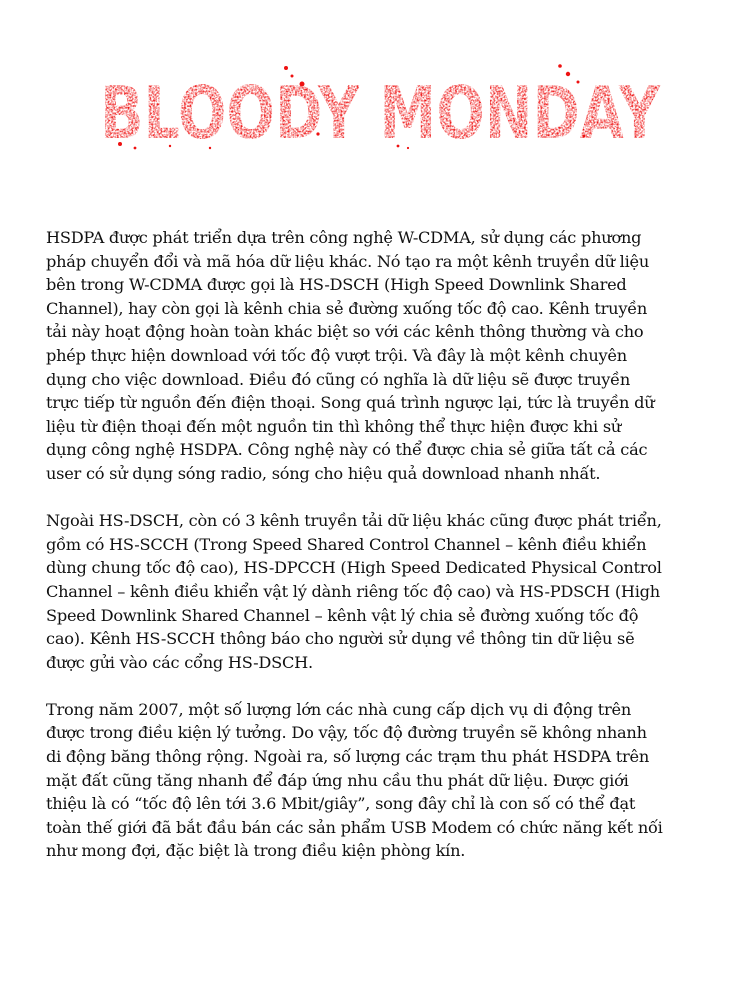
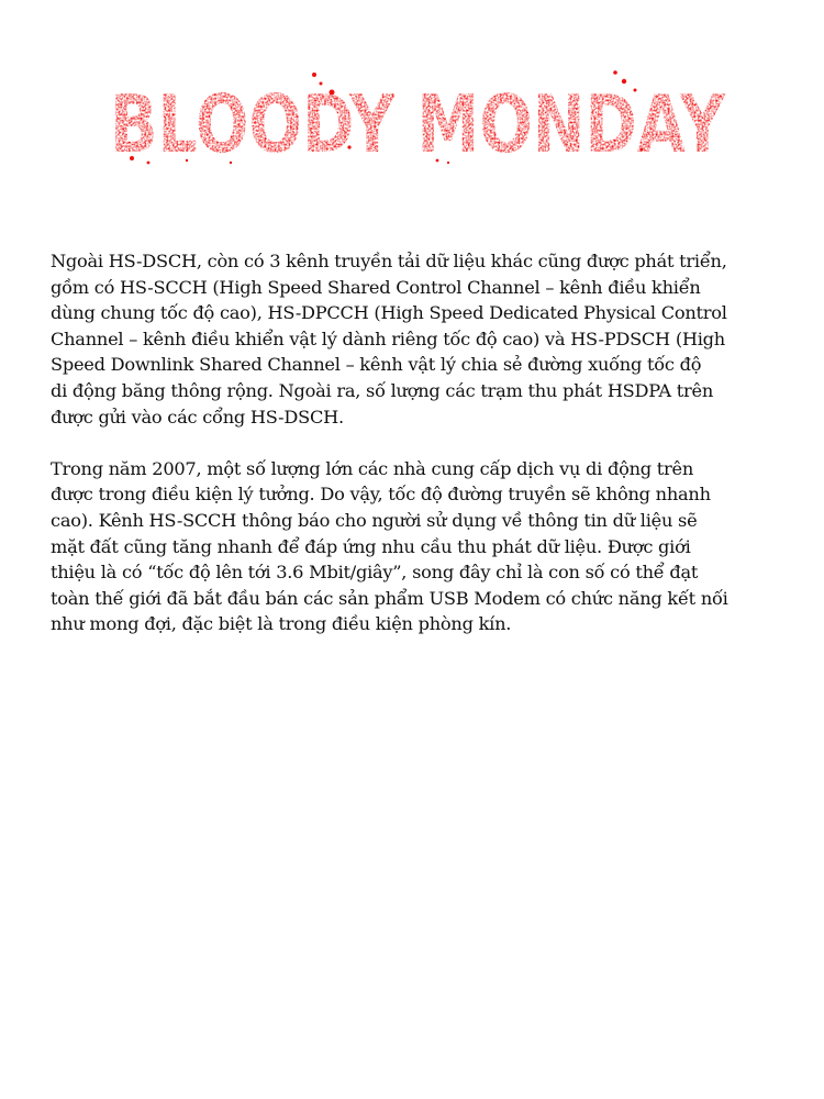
  BLOODY MONDAY
- HSDPA được phát triển dựa trên công nghệ W-CDMA, sử dụng các phương
- pháp chuyển đổi và mã hóa dữ liệu khác. Nó tạo ra một kênh truyền dữ liệu
- bên trong W-CDMA được gọi là HS-DSCH (High Speed Downlink Shared
- Channel), hay còn gọi là kênh chia sẻ đường xuống tốc độ cao. Kênh truyền
- tải này hoạt động hoàn toàn khác biệt so với các kênh thông thường và cho
- phép thực hiện download với tốc độ vượt trội. Và đây là một kênh chuyên
- dụng cho việc download. Điều đó cũng có nghĩa là dữ liệu sẽ được truyền
- trực tiếp từ nguồn đến điện thoại. Song quá trình ngược lại, tức là truyền dữ
- liệu từ điện thoại đến một nguồn tin thì không thể thực hiện được khi sử
- dụng công nghệ HSDPA. Công nghệ này có thể được chia sẻ giữa tất cả các
- user có sử dụng sóng radio, sóng cho hiệu quả download nhanh nhất.
  Ngoài HS-DSCH, còn có 3 kênh truyền tải dữ liệu khác cũng được phát triển,
- gồm có HS-SCCH (Trong Speed Shared Control Channel – kênh điều khiển
+ gồm có HS-SCCH (High Speed Shared Control Channel – kênh điều khiển
  dùng chung tốc độ cao), HS-DPCCH (High Speed Dedicated Physical Control
  Channel – kênh điều khiển vật lý dành riêng tốc độ cao) và HS-PDSCH (High
  Speed Downlink Shared Channel – kênh vật lý chia sẻ đường xuống tốc độ
- cao). Kênh HS-SCCH thông báo cho người sử dụng về thông tin dữ liệu sẽ
+ di động băng thông rộng. Ngoài ra, số lượng các trạm thu phát HSDPA trên
  được gửi vào các cổng HS-DSCH.
  Trong năm 2007, một số lượng lớn các nhà cung cấp dịch vụ di động trên
  được trong điều kiện lý tưởng. Do vậy, tốc độ đường truyền sẽ không nhanh
- di động băng thông rộng. Ngoài ra, số lượng các trạm thu phát HSDPA trên
+ cao). Kênh HS-SCCH thông báo cho người sử dụng về thông tin dữ liệu sẽ
  mặt đất cũng tăng nhanh để đáp ứng nhu cầu thu phát dữ liệu. Được giới
  thiệu là có “tốc độ lên tới 3.6 Mbit/giây”, song đây chỉ là con số có thể đạt
  toàn thế giới đã bắt đầu bán các sản phẩm USB Modem có chức năng kết nối
  như mong đợi, đặc biệt là trong điều kiện phòng kín.
